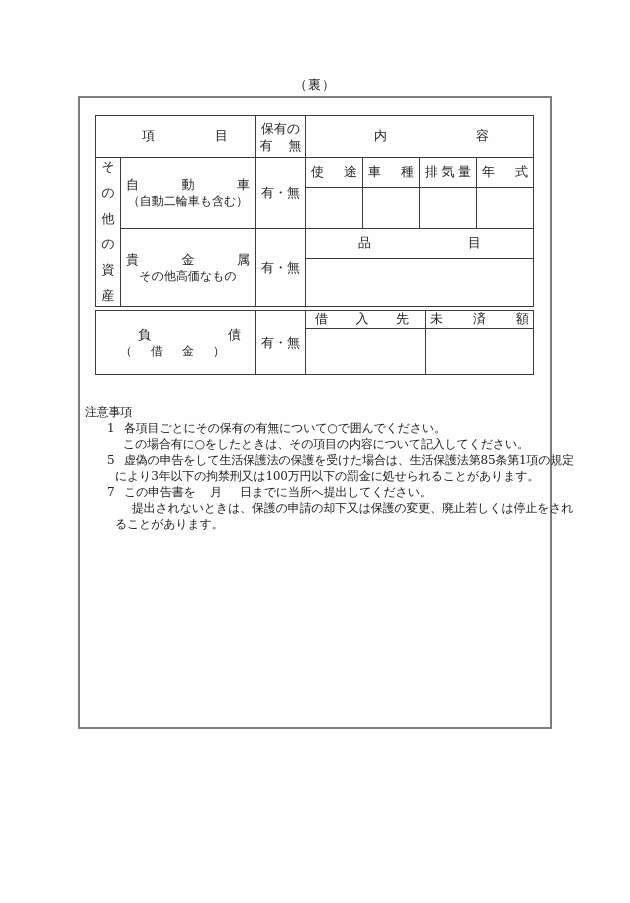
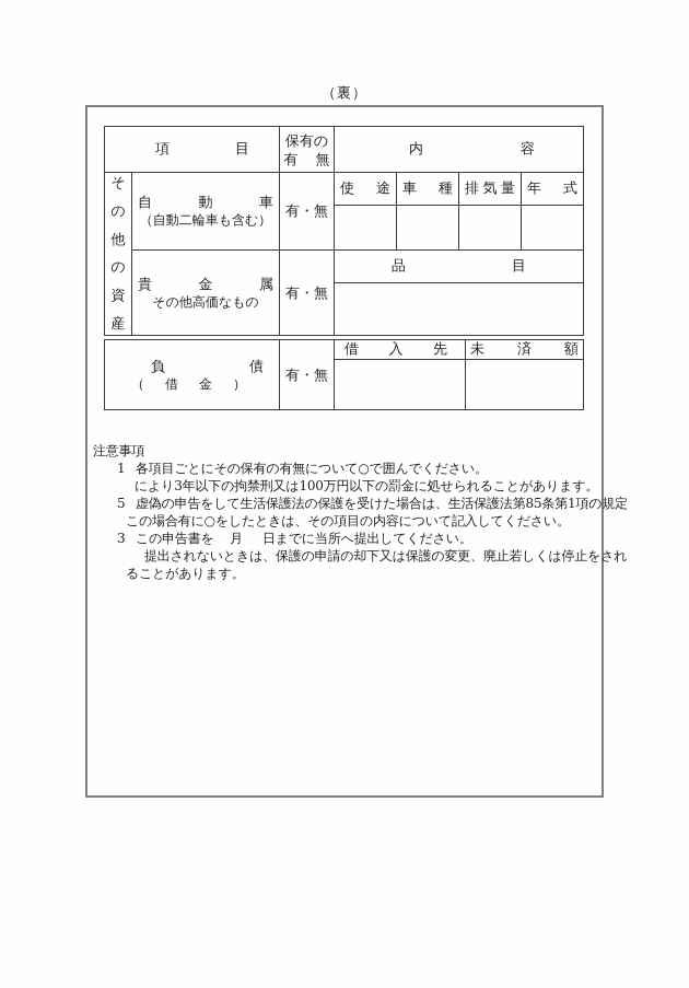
  （裏）
  項 目	保有の 有 無	内 容
  その他の資産	自 動 車 （自動二輪車も含む）	有・無	使 途	車 種	排 気 量	年 式
  貴 金 属 その他高価なもの	有・無	品 目
  負 債 （ 借 金 ）	有・無	借 入 先	未 済 額
  注意事項
  1
  各項目ごとにその保有の有無について○で囲んでください。
- この場合有に○をしたときは、その項目の内容について記入してください。
+ により3年以下の拘禁刑又は100万円以下の罰金に処せられることがあります。
  5
  虚偽の申告をして生活保護法の保護を受けた場合は、生活保護法第85条第1項の規定
- により3年以下の拘禁刑又は100万円以下の罰金に処せられることがあります。
+ この場合有に○をしたときは、その項目の内容について記入してください。
- 7
+ 3
  この申告書を 月 日までに当所へ提出してください。
  提出されないときは、保護の申請の却下又は保護の変更、廃止若しくは停止をされ
  ることがあります。
